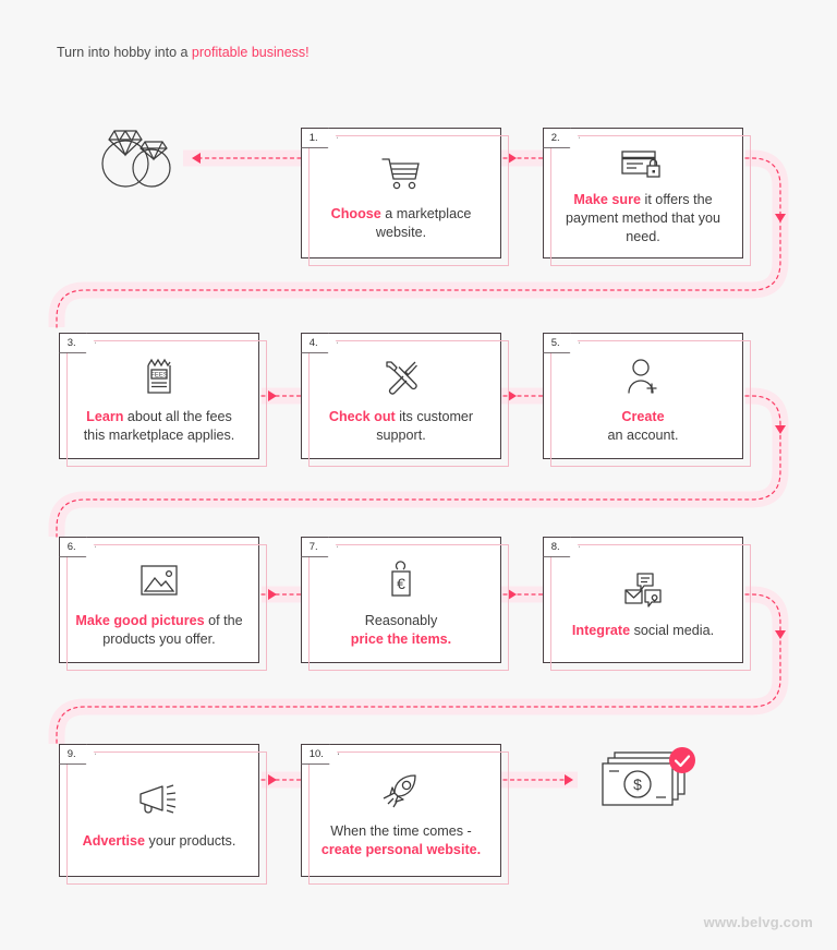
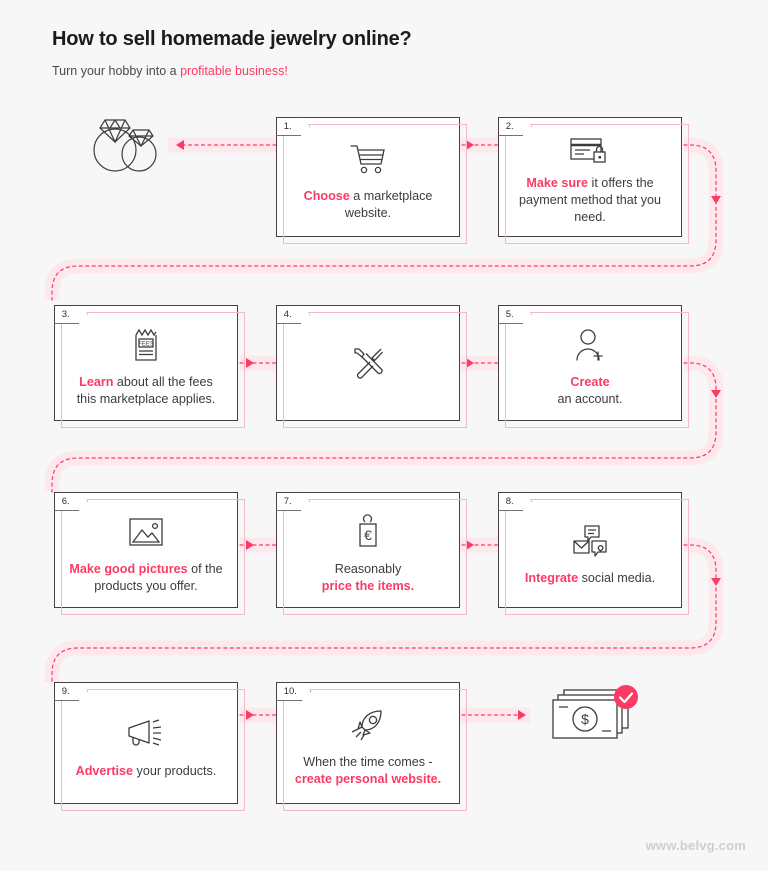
+ How to sell homemade jewelry online?
- Turn into hobby into a profitable business!
+ Turn your hobby into a profitable business!
  $
  1.
  Choose a marketplace
  website.
  2.
  Make sure it offers the
  payment method that you
  need.
  3.
  Learn about all the fees
  this marketplace applies.
  4.
- Check out its customer
- support.
  5.
  Create
  an account.
  6.
  Make good pictures of the
  products you offer.
  7.
  €
  Reasonably
  price the items.
  8.
  Integrate social media.
  9.
  Advertise your products.
  10.
  When the time comes -
  create personal website.
  www.belvg.com
